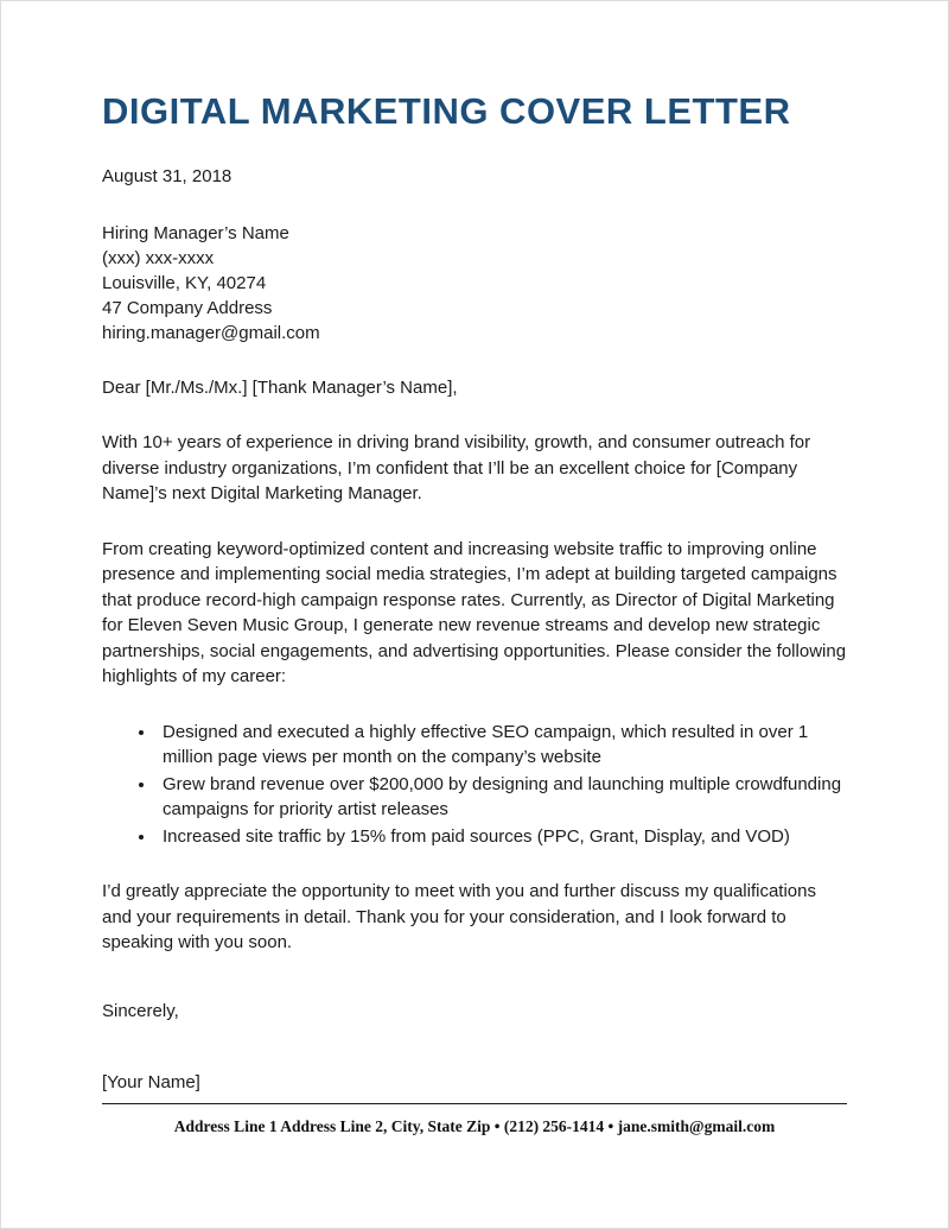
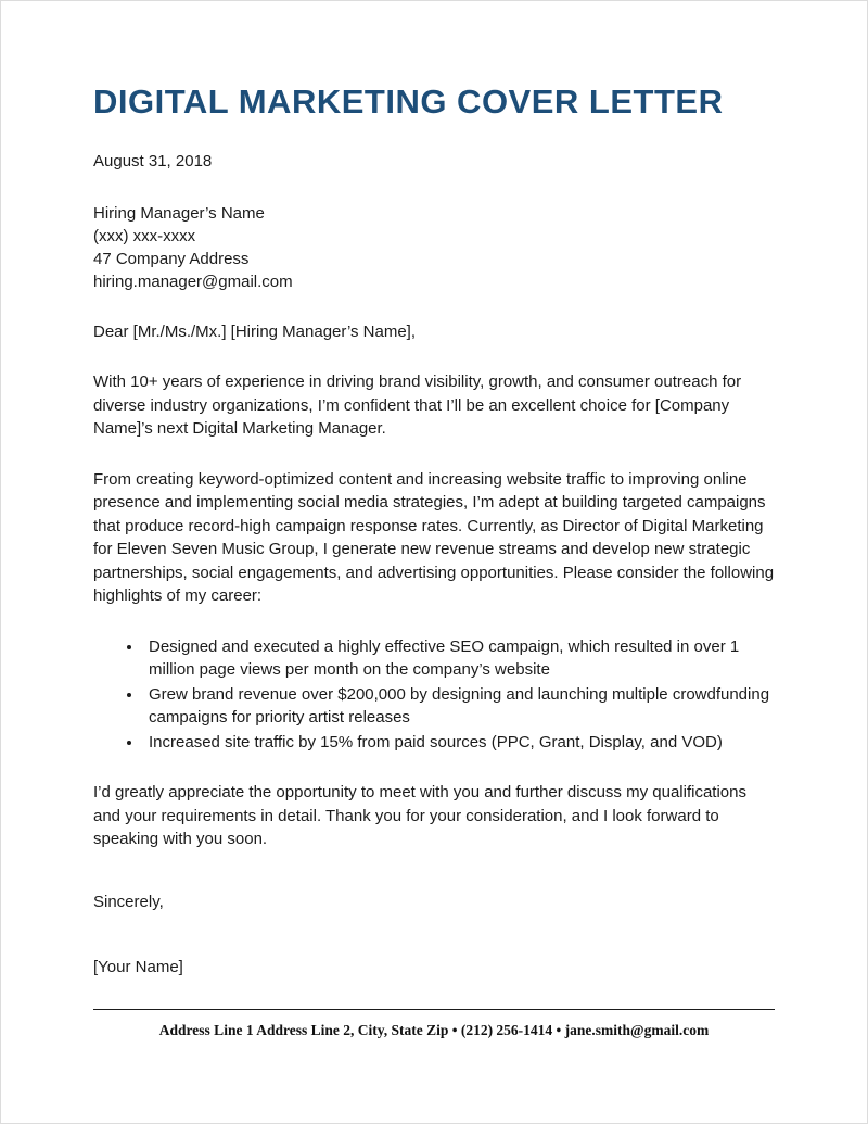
  DIGITAL MARKETING COVER LETTER
  August 31, 2018
  Hiring Manager’s Name
  (xxx) xxx-xxxx
- Louisville, KY, 40274
  47 Company Address
  hiring.manager@gmail.com
- Dear [Mr./Ms./Mx.] [Thank Manager’s Name],
+ Dear [Mr./Ms./Mx.] [Hiring Manager’s Name],
  With 10+ years of experience in driving brand visibility, growth, and consumer outreach for diverse industry organizations, I’m confident that I’ll be an excellent choice for [Company Name]’s next Digital Marketing Manager.
  From creating keyword-optimized content and increasing website traffic to improving online presence and implementing social media strategies, I’m adept at building targeted campaigns that produce record-high campaign response rates. Currently, as Director of Digital Marketing for Eleven Seven Music Group, I generate new revenue streams and develop new strategic partnerships, social engagements, and advertising opportunities. Please consider the following highlights of my career:
  Designed and executed a highly effective SEO campaign, which resulted in over 1 million page views per month on the company’s website
  Grew brand revenue over $200,000 by designing and launching multiple crowdfunding campaigns for priority artist releases
  Increased site traffic by 15% from paid sources (PPC, Grant, Display, and VOD)
  I’d greatly appreciate the opportunity to meet with you and further discuss my qualifications and your requirements in detail. Thank you for your consideration, and I look forward to speaking with you soon.
  Sincerely,
  [Your Name]
  Address Line 1 Address Line 2, City, State Zip • (212) 256-1414 • jane.smith@gmail.com
